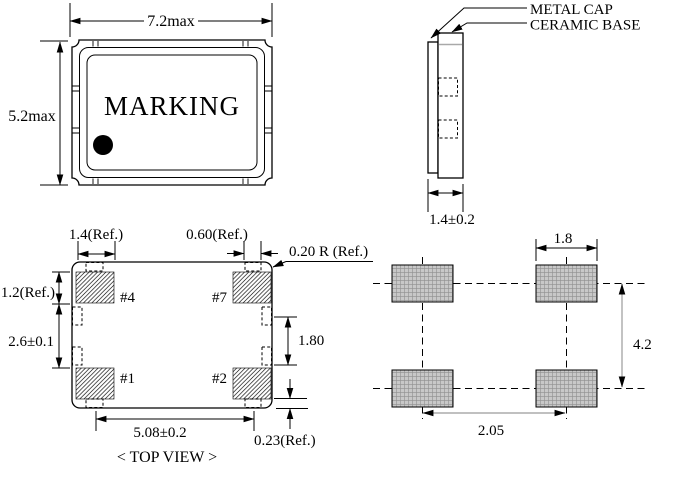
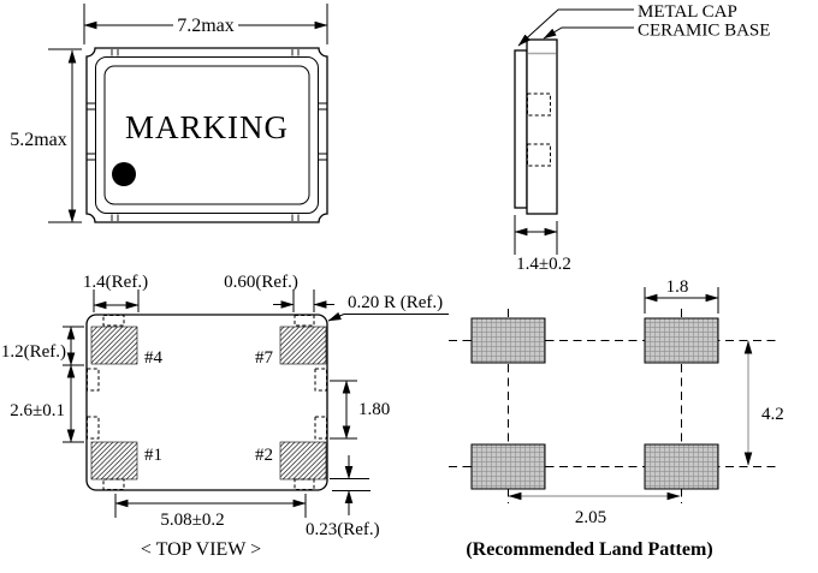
  MARKING
  7.2max
  5.2max
  METAL CAP
  CERAMIC BASE
  1.4±0.2
  #4
  #7
  #1
  #2
  1.4(Ref.)
  0.60(Ref.)
  0.20 R (Ref.)
  1.2(Ref.)
  2.6±0.1
  1.80
  5.08±0.2
  0.23(Ref.)
  < TOP VIEW >
  1.8
  4.2
  2.05
+ (Recommended Land Pattem)
